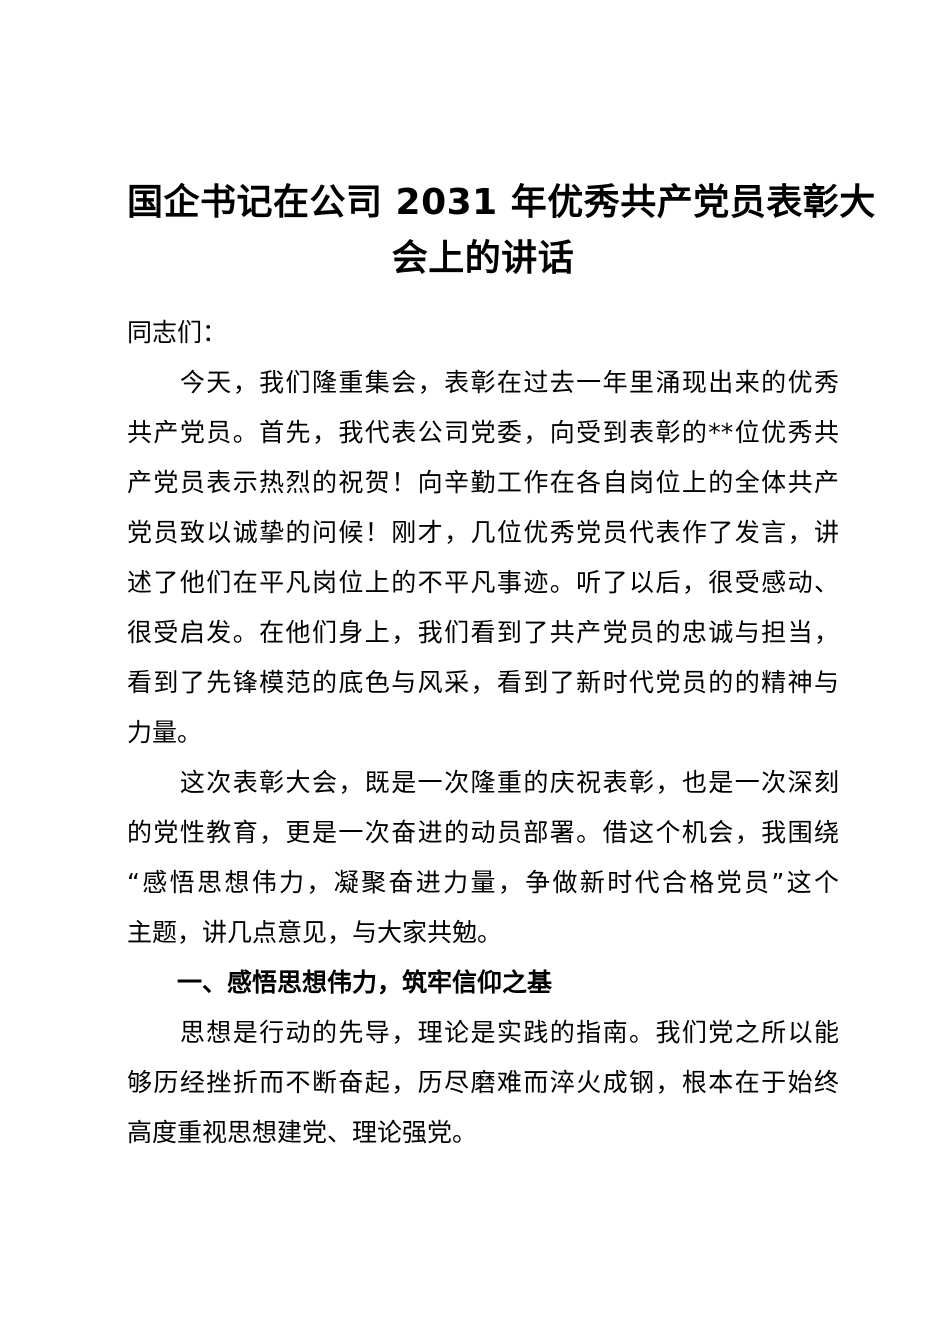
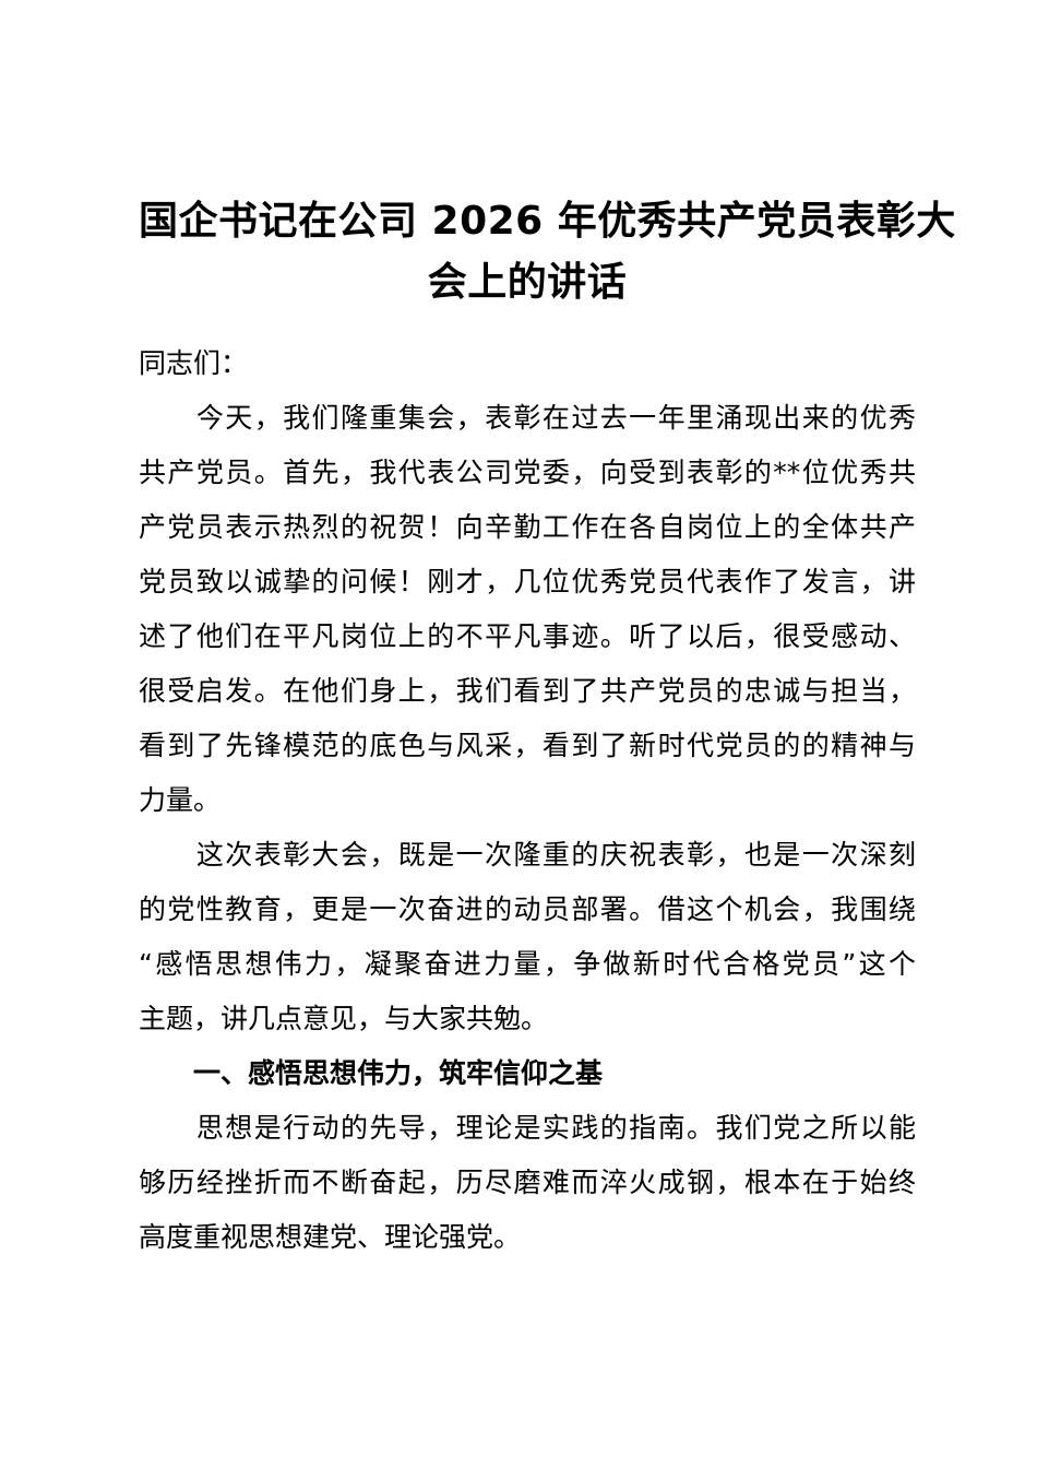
- 国企书记在公司 2031 年优秀共产党员表彰大
+ 国企书记在公司 2026 年优秀共产党员表彰大
  会上的讲话
  同志们：
  今天，我们隆重集会，表彰在过去一年里涌现出来的优秀
  共产党员。首先，我代表公司党委，向受到表彰的**位优秀共
  产党员表示热烈的祝贺！向辛勤工作在各自岗位上的全体共产
  党员致以诚挚的问候！刚才，几位优秀党员代表作了发言，讲
  述了他们在平凡岗位上的不平凡事迹。听了以后，很受感动、
  很受启发。在他们身上，我们看到了共产党员的忠诚与担当，
  看到了先锋模范的底色与风采，看到了新时代党员的的精神与
  力量。
  这次表彰大会，既是一次隆重的庆祝表彰，也是一次深刻
  的党性教育，更是一次奋进的动员部署。借这个机会，我围绕
  “感悟思想伟力，凝聚奋进力量，争做新时代合格党员”这个
  主题，讲几点意见，与大家共勉。
  一、感悟思想伟力，筑牢信仰之基
  思想是行动的先导，理论是实践的指南。我们党之所以能
  够历经挫折而不断奋起，历尽磨难而淬火成钢，根本在于始终
  高度重视思想建党、理论强党。
